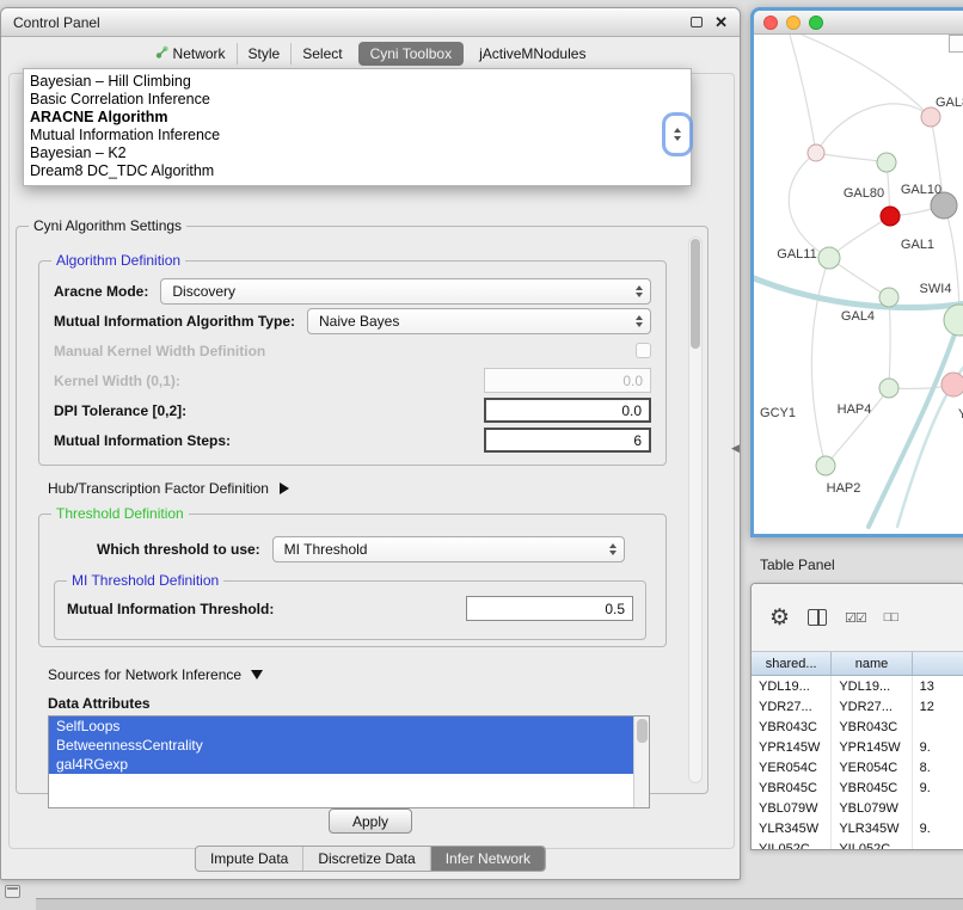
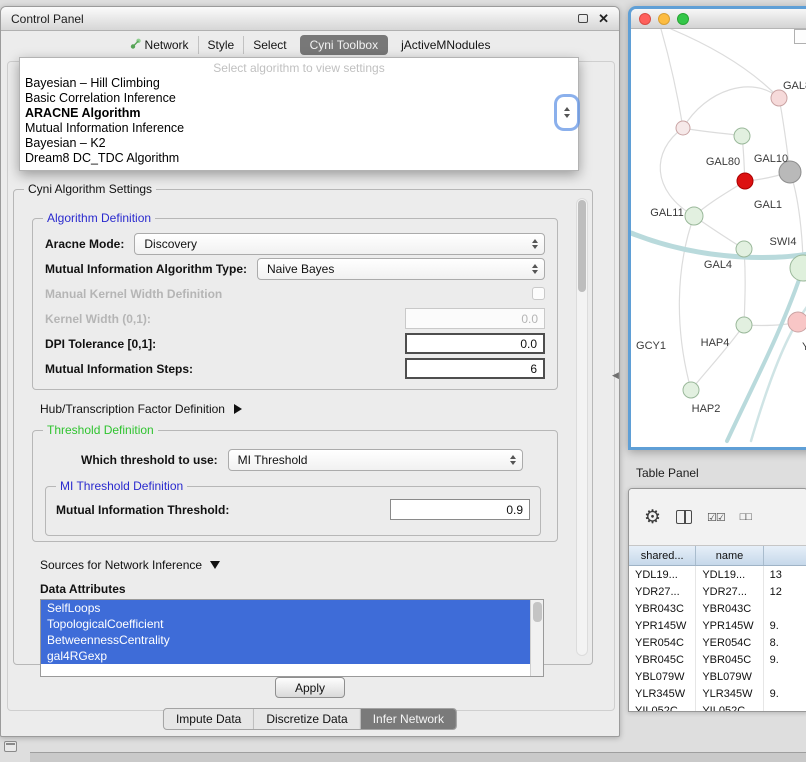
  Control Panel
  ✕
  Network
  Style
  Select
  Cyni Toolbox
  jActiveMNodules
  Cyni Algorithm Settings
  Algorithm Definition
  Aracne Mode:
  Discovery
  Mutual Information Algorithm Type:
  Naive Bayes
  Manual Kernel Width Definition
  Kernel Width (0,1):
  0.0
- DPI Tolerance [0,2]:
+ DPI Tolerance [0,1]:
  0.0
  Mutual Information Steps:
  6
  Hub/Transcription Factor Definition
  Threshold Definition
  Which threshold to use:
  MI Threshold
  MI Threshold Definition
  Mutual Information Threshold:
- 0.5
+ 0.9
  Sources for Network Inference
  Data Attributes
  SelfLoops
+ TopologicalCoefficient
  BetweennessCentrality
  gal4RGexp
  Apply
  Impute Data
  Discretize Data
  Infer Network
+ Select algorithm to view settings
  Bayesian – Hill Climbing
  Basic Correlation Inference
  ARACNE Algorithm
  Mutual Information Inference
  Bayesian – K2
  Dream8 DC_TDC Algorithm
  GAL
  GAL80
  GAL10
  GAL11
  GAL1
  SWI4
  GAL4
  GCY1
  HAP4
  HAP2
  Table Panel
  ⚙
  ☑☑
  □□
  shared...
  name
  YDL19...
  YDL19...
  13
  YDR27...
  YDR27...
  12
  YBR043C
  YBR043C
  YPR145W
  YPR145W
  9.
  YER054C
  YER054C
  8.
  YBR045C
  YBR045C
  9.
  YBL079W
  YBL079W
  YLR345W
  YLR345W
  9.
  YIL052C
  YIL052C
  ◀
